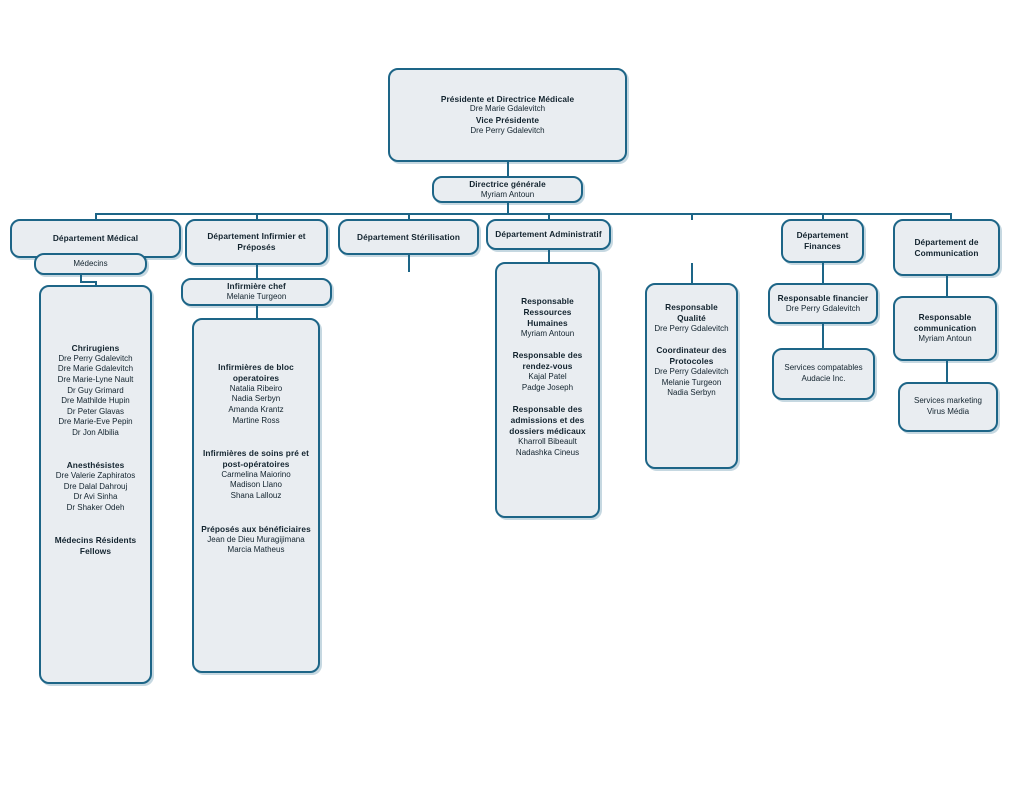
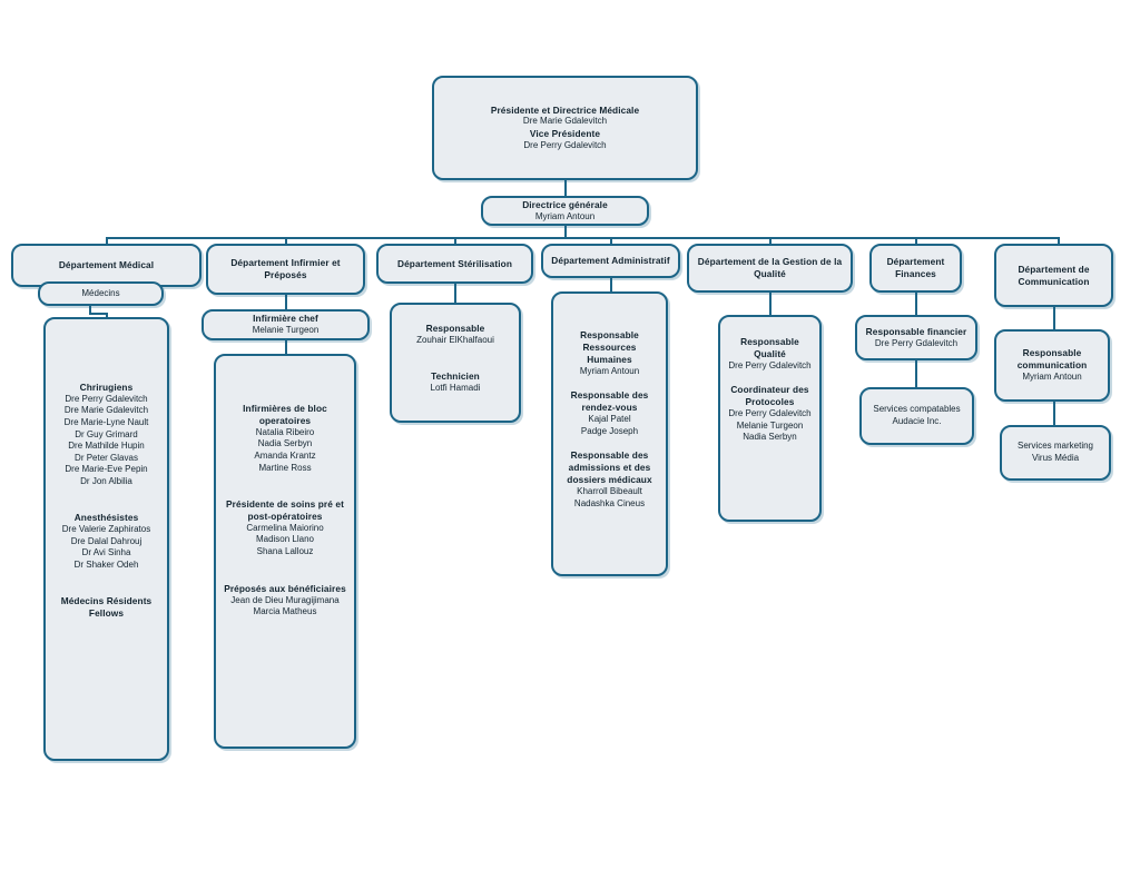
  Présidente et Directrice Médicale
  Dre Marie Gdalevitch
  Vice Présidente
  Dre Perry Gdalevitch
  Directrice générale
  Myriam Antoun
  Département Médical
  Médecins
  Chrirugiens
  Dre Perry Gdalevitch
  Dre Marie Gdalevitch
  Dre Marie-Lyne Nault
  Dr Guy Grimard
  Dre Mathilde Hupin
  Dr Peter Glavas
  Dre Marie-Eve Pepin
  Dr Jon Albilia
  Anesthésistes
  Dre Valerie Zaphiratos
  Dre Dalal Dahrouj
  Dr Avi Sinha
  Dr Shaker Odeh
  Médecins Résidents
  Fellows
  Département Infirmier et Préposés
  Infirmière chef
  Melanie Turgeon
  Infirmières de bloc operatoires
  Natalia Ribeiro
  Nadia Serbyn
  Amanda Krantz
  Martine Ross
- Infirmières de soins pré et post-opératoires
+ Présidente de soins pré et post-opératoires
  Carmelina Maiorino
  Madison Llano
  Shana Lallouz
  Préposés aux bénéficiaires
  Jean de Dieu Muragijimana
  Marcia Matheus
  Département Stérilisation
+ Responsable
+ Zouhair ElKhalfaoui
+ Technicien
+ Lotfi Hamadi
  Département Administratif
  Responsable Ressources Humaines
  Myriam Antoun
  Responsable des rendez-vous
  Kajal Patel
  Padge Joseph
  Responsable des admissions et des dossiers médicaux
  Kharroll Bibeault
  Nadashka Cineus
+ Département de la Gestion de la Qualité
  Responsable Qualité
  Dre Perry Gdalevitch
  Coordinateur des Protocoles
  Dre Perry Gdalevitch
  Melanie Turgeon
  Nadia Serbyn
  Département Finances
  Responsable financier
  Dre Perry Gdalevitch
  Services compatables
  Audacie Inc.
  Département de Communication
  Responsable communication
  Myriam Antoun
  Services marketing
  Virus Média
